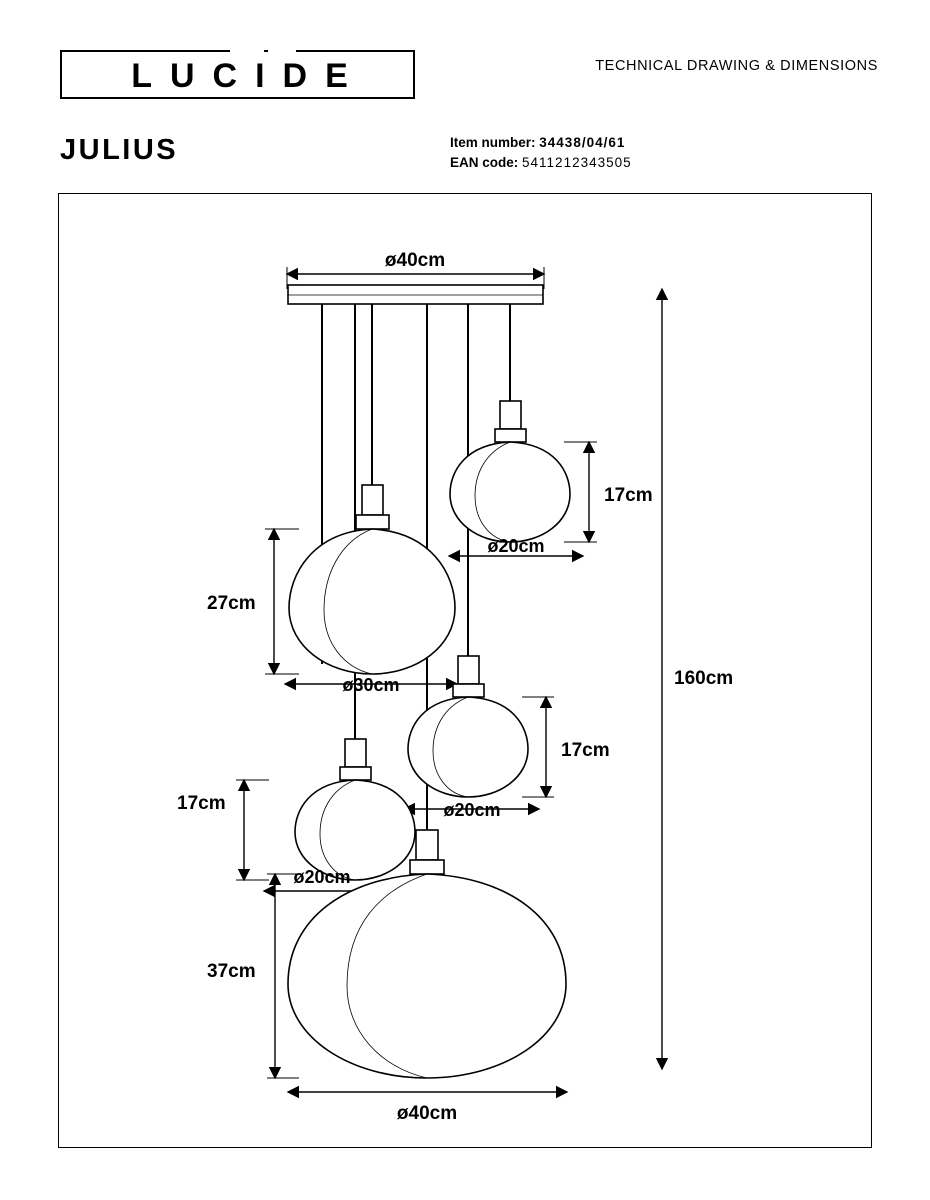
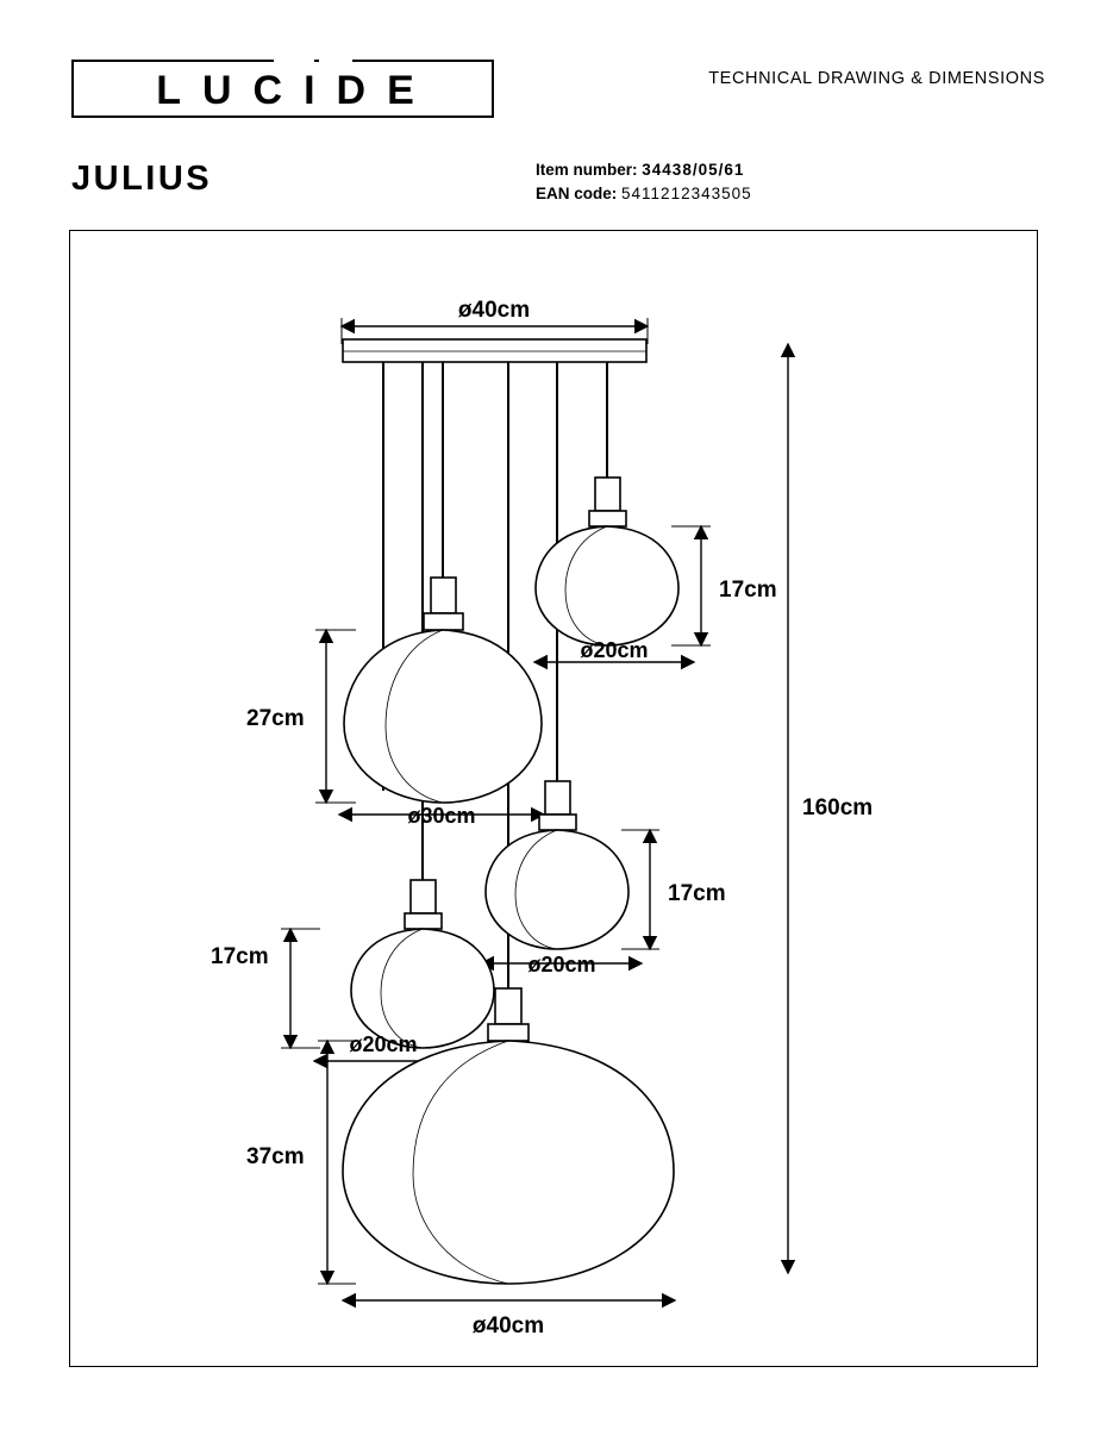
  LUCIDE
  TECHNICAL DRAWING & DIMENSIONS
  JULIUS
- Item number: 34438/04/61
+ Item number: 34438/05/61
  EAN code: 5411212343505
  ø40cm
  160cm
  17cm
  ø20cm
  27cm
  ø30cm
  17cm
  ø20cm
  17cm
  ø20cm
  37cm
  ø40cm
